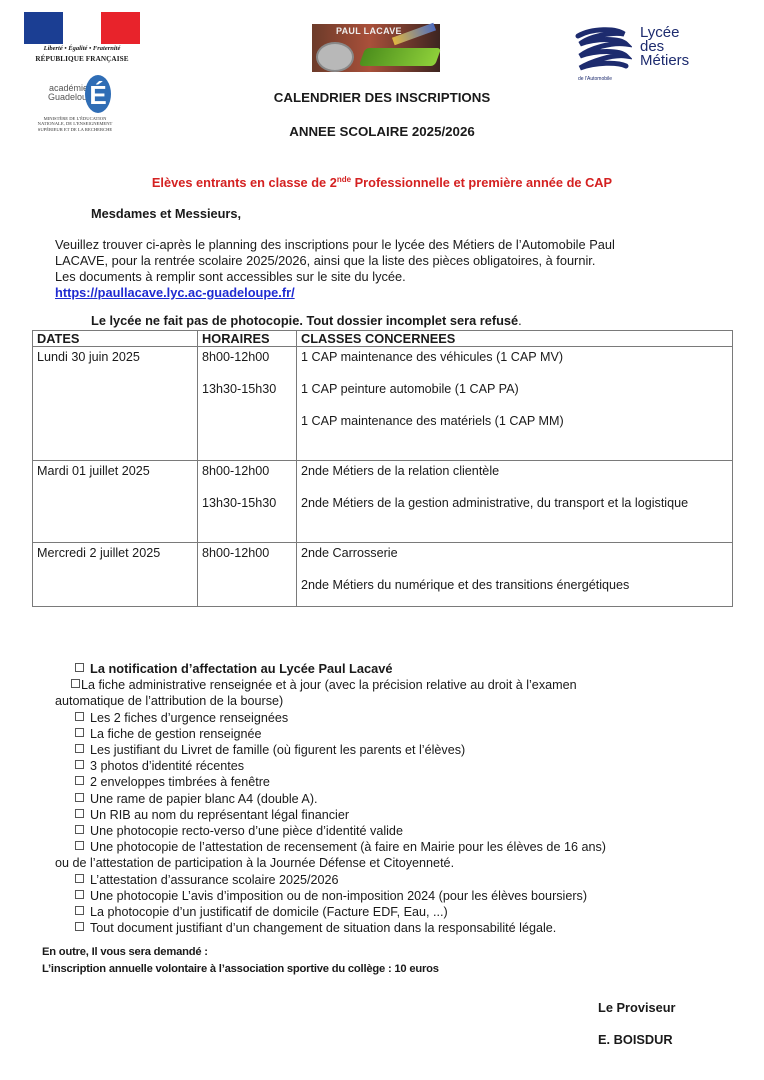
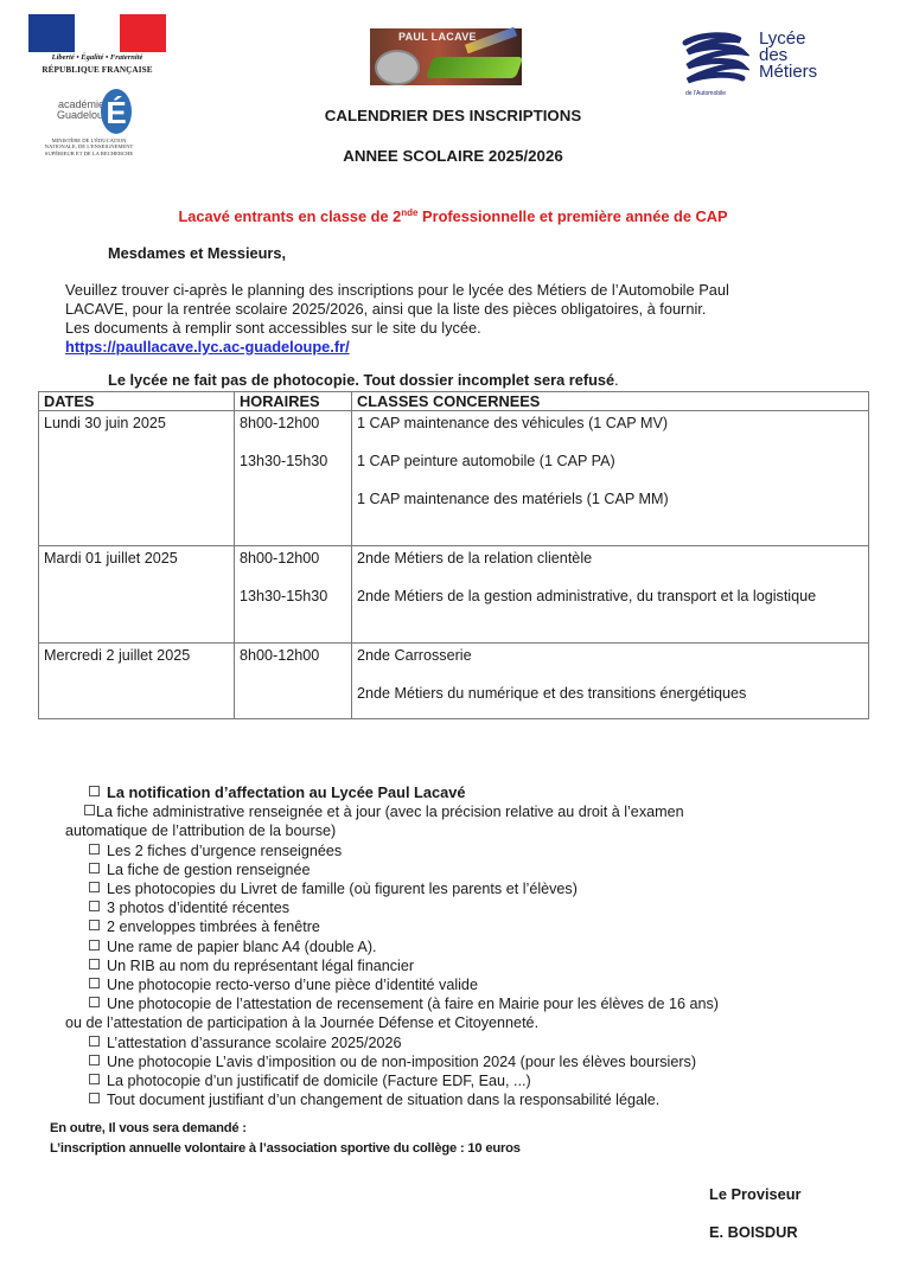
  RÉPUBLIQUE FRANÇAISE
  académi
  Guadelo
  É
  PAUL LACAVE
  Lycée
  des
  Métiers
  CALENDRIER DES INSCRIPTIONS
  ANNEE SCOLAIRE 2025/2026
- Elèves entrants en classe de 2nde Professionnelle et première année de CAP
+ Lacavé entrants en classe de 2nde Professionnelle et première année de CAP
  Mesdames et Messieurs,
  Veuillez trouver ci-après le planning des inscriptions pour le lycée des Métiers de l’Automobile Paul
  LACAVE, pour la rentrée scolaire 2025/2026, ainsi que la liste des pièces obligatoires, à fournir.
  Les documents à remplir sont accessibles sur le site du lycée.
  https://paullacave.lyc.ac-guadeloupe.fr/
  Le lycée ne fait pas de photocopie. Tout dossier incomplet sera refusé.
  DATES	HORAIRES	CLASSES CONCERNEES
  Lundi 30 juin 2025	8h00-12h00 13h30-15h30	1 CAP maintenance des véhicules (1 CAP MV) 1 CAP peinture automobile (1 CAP PA) 1 CAP maintenance des matériels (1 CAP MM)
  Mardi 01 juillet 2025	8h00-12h00 13h30-15h30	2nde Métiers de la relation clientèle 2nde Métiers de la gestion administrative, du transport et la logistique
  Mercredi 2 juillet 2025	8h00-12h00	2nde Carrosserie 2nde Métiers du numérique et des transitions énergétiques
  La notification d’affectation au Lycée Paul Lacavé
  La fiche administrative renseignée et à jour (avec la précision relative au droit à l’examen
  automatique de l’attribution de la bourse)
  Les 2 fiches d’urgence renseignées
  La fiche de gestion renseignée
- Les justifiant du Livret de famille (où figurent les parents et l’élèves)
+ Les photocopies du Livret de famille (où figurent les parents et l’élèves)
  3 photos d’identité récentes
  2 enveloppes timbrées à fenêtre
  Une rame de papier blanc A4 (double A).
  Un RIB au nom du représentant légal financier
  Une photocopie recto-verso d’une pièce d’identité valide
  Une photocopie de l’attestation de recensement (à faire en Mairie pour les élèves de 16 ans)
  ou de l’attestation de participation à la Journée Défense et Citoyenneté.
  L’attestation d’assurance scolaire 2025/2026
  Une photocopie L’avis d’imposition ou de non-imposition 2024 (pour les élèves boursiers)
  La photocopie d’un justificatif de domicile (Facture EDF, Eau, ...)
  Tout document justifiant d’un changement de situation dans la responsabilité légale.
  En outre, Il vous sera demandé :
  L’inscription annuelle volontaire à l’association sportive du collège : 10 euros
  Le Proviseur
  E. BOISDUR
